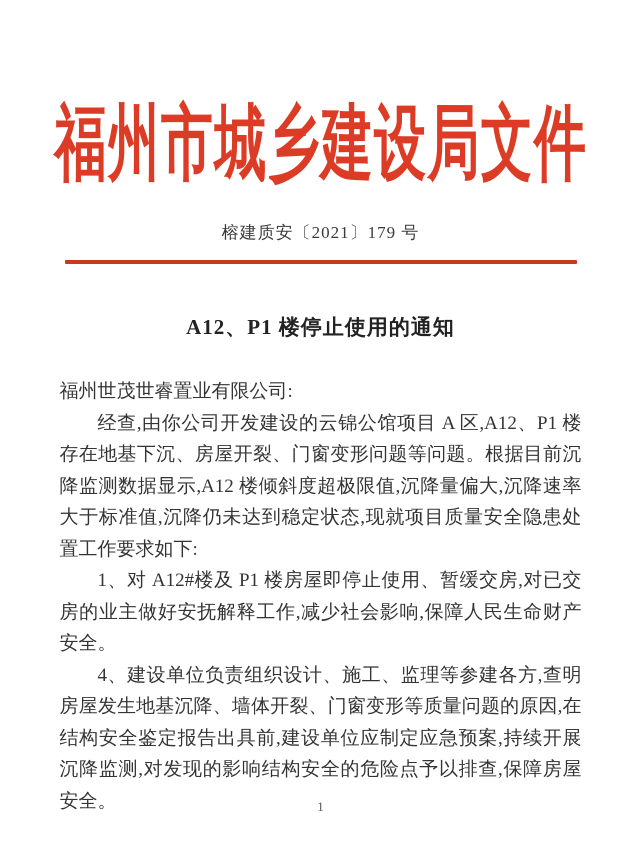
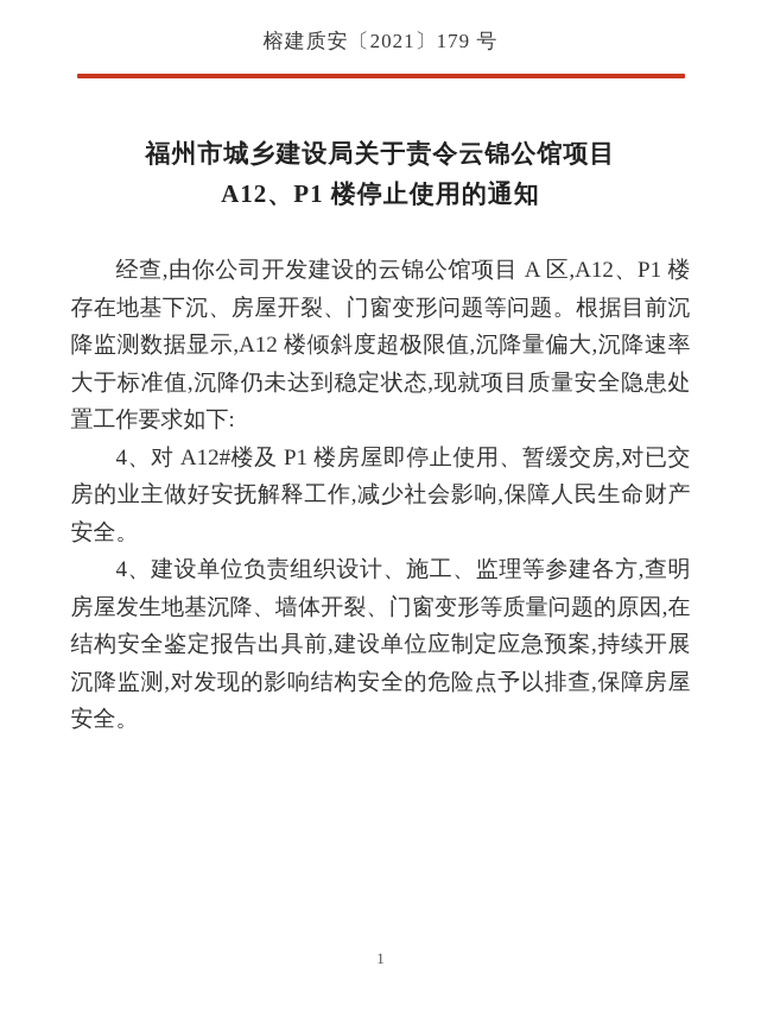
- 福州市城乡建设局文件
  榕建质安〔2021〕179 号
+ 福州市城乡建设局关于责令云锦公馆项目
  A12、P1 楼停止使用的通知
- 福州世茂世睿置业有限公司:
  经查,由你公司开发建设的云锦公馆项目 A 区,A12、P1 楼存在地基下沉、房屋开裂、门窗变形问题等问题。根据目前沉降监测数据显示,A12 楼倾斜度超极限值,沉降量偏大,沉降速率大于标准值,沉降仍未达到稳定状态,现就项目质量安全隐患处置工作要求如下:
- 1、对 A12#楼及 P1 楼房屋即停止使用、暂缓交房,对已交房的业主做好安抚解释工作,减少社会影响,保障人民生命财产安全。
+ 4、对 A12#楼及 P1 楼房屋即停止使用、暂缓交房,对已交房的业主做好安抚解释工作,减少社会影响,保障人民生命财产安全。
  4、建设单位负责组织设计、施工、监理等参建各方,查明房屋发生地基沉降、墙体开裂、门窗变形等质量问题的原因,在结构安全鉴定报告出具前,建设单位应制定应急预案,持续开展沉降监测,对发现的影响结构安全的危险点予以排查,保障房屋安全。
  1
